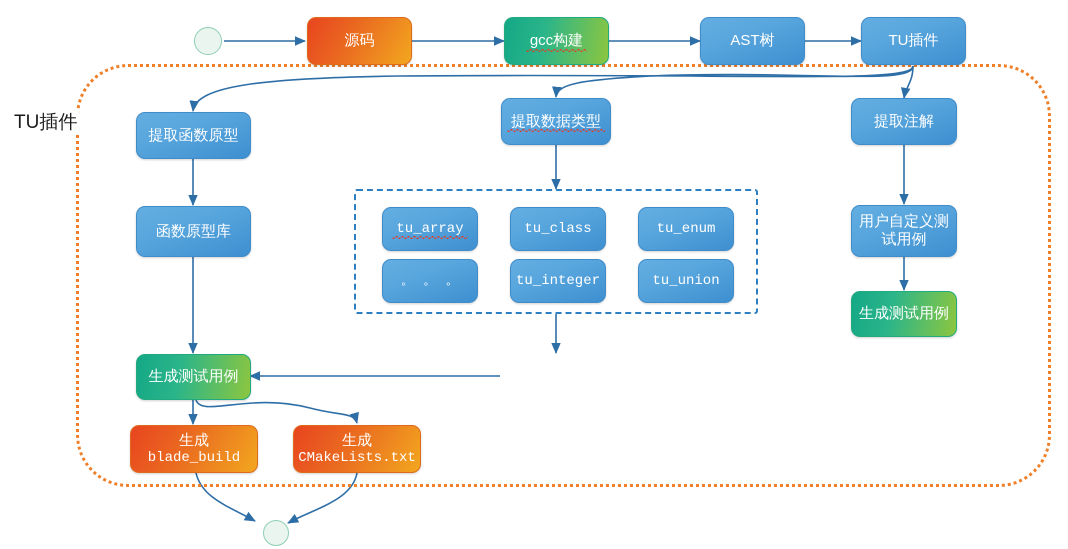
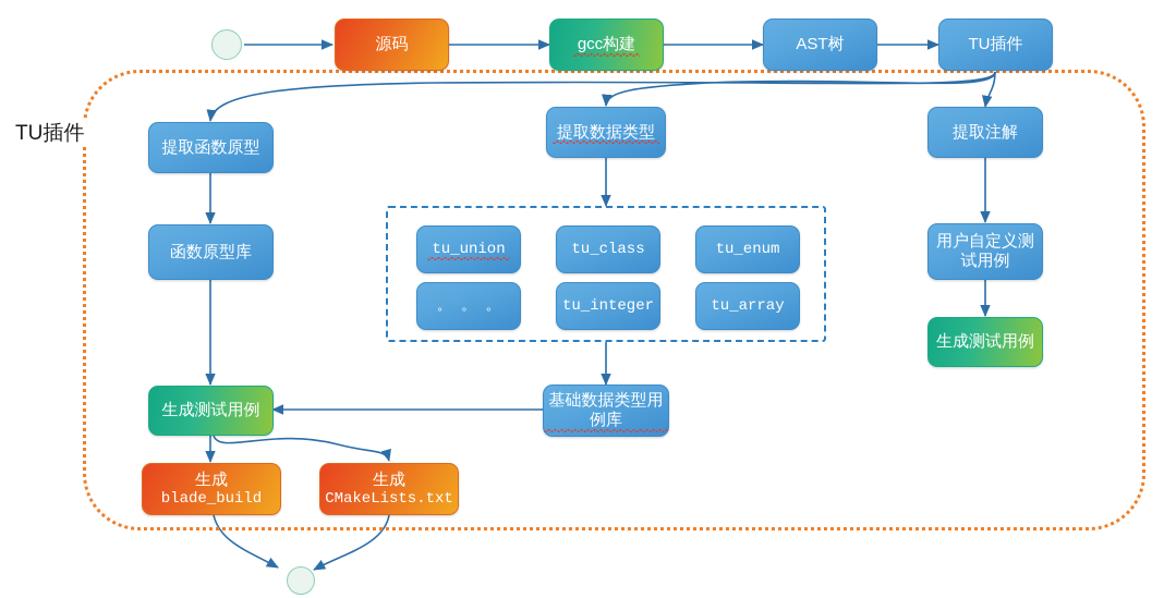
  TU插件
  源码
  gcc构建
  AST树
  TU插件
  提取函数原型
  函数原型库
  生成测试用例
  提取数据类型
- tu_array
+ tu_union
  tu_class
  tu_enum
  。 。 。
  tu_integer
- tu_union
+ tu_array
+ 基础数据类型用例库
  提取注解
  用户自定义测试用例
  生成测试用例
  生成
  blade_build
  生成
  CMakeLists.txt
